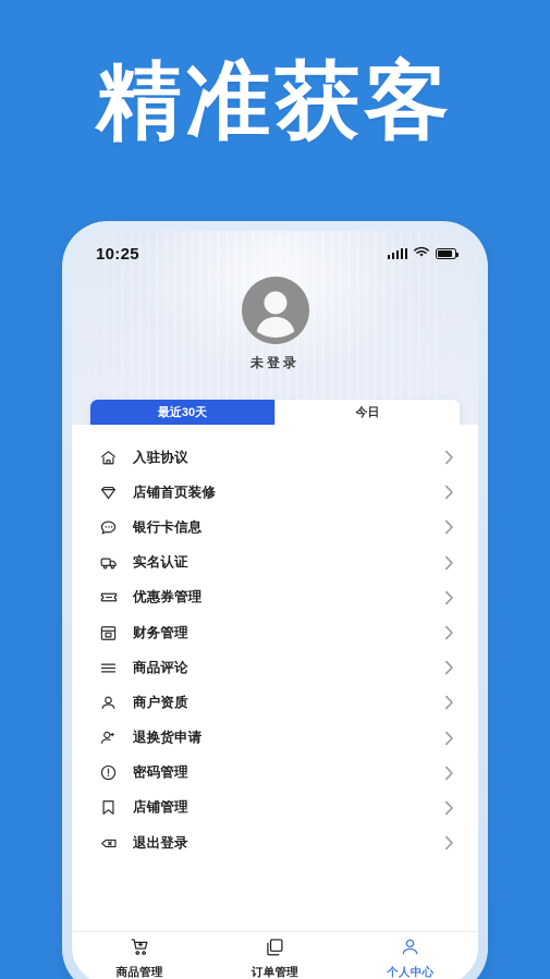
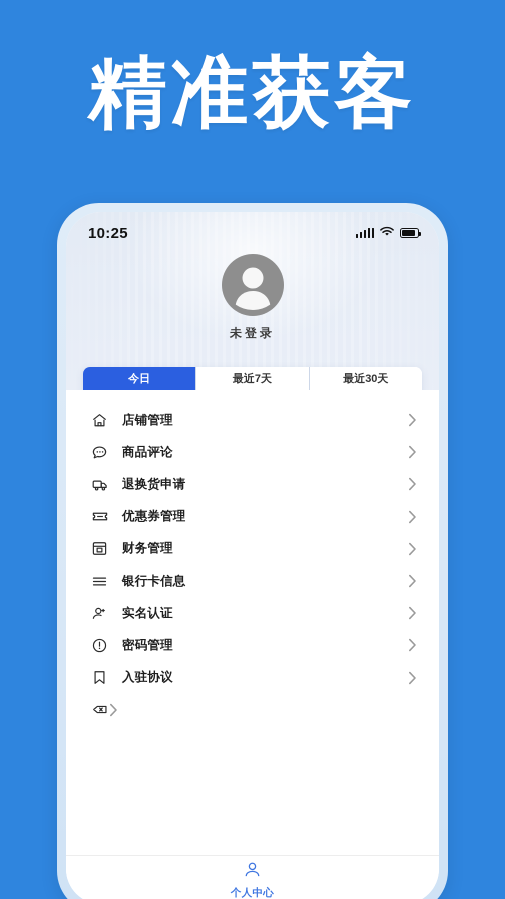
  精准获客
  10:25
  未登录
- 最近30天
+ 今日
+ 最近7天
- 今日
+ 最近30天
- 入驻协议
+ 店铺管理
- 店铺首页装修
- 银行卡信息
+ 商品评论
- 实名认证
+ 退换货申请
  优惠券管理
  财务管理
- 商品评论
+ 银行卡信息
- 商户资质
- 退换货申请
+ 实名认证
  密码管理
- 店铺管理
+ 入驻协议
- 退出登录
- 商品管理
- 订单管理
  个人中心
